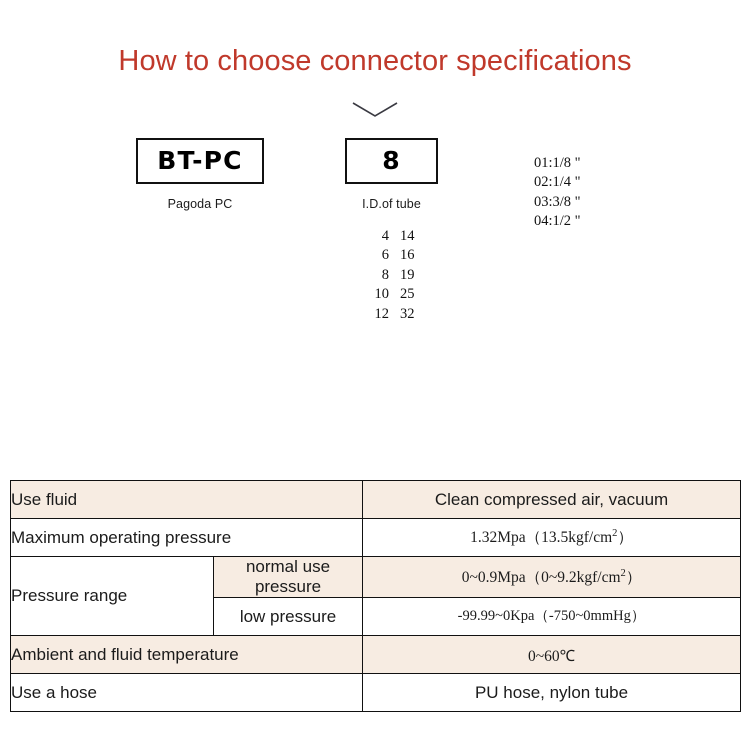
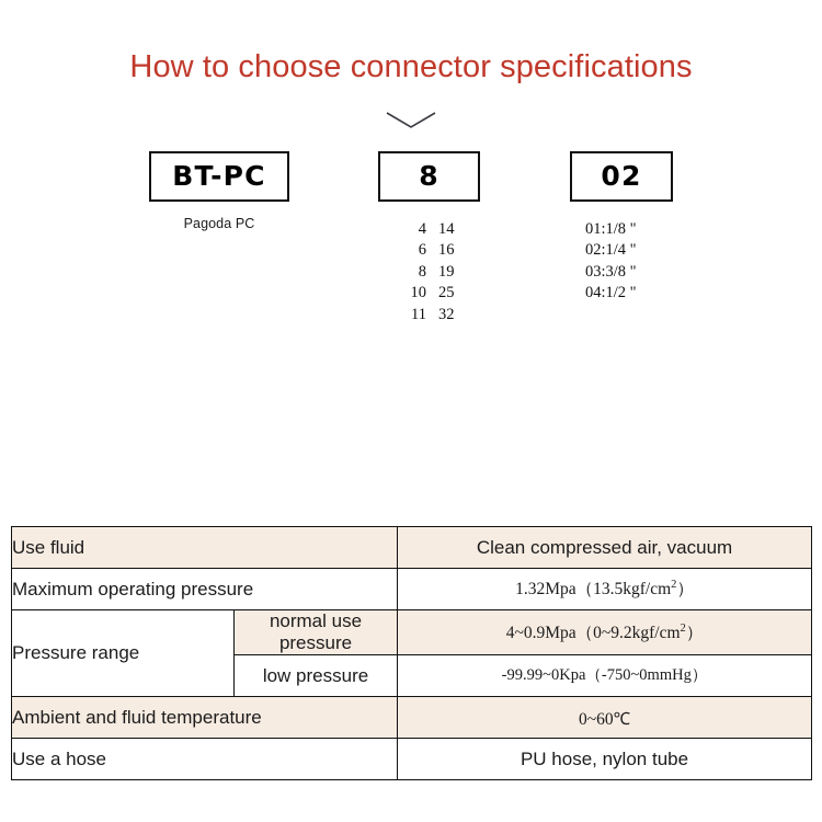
  How to choose connector specifications
  BT-PC
  Pagoda PC
  8
- I.D.of tube
  4
  14
  6
  16
  8
  19
  10
  25
- 12
+ 11
  32
+ 02
  01:1/8 "
  02:1/4 "
  03:3/8 "
  04:1/2 "
  Use fluid	Clean compressed air, vacuum
  Maximum operating pressure	1.32Mpa（13.5kgf/cm2）
- Pressure range	normal use pressure	0~0.9Mpa（0~9.2kgf/cm2）
+ Pressure range	normal use pressure	4~0.9Mpa（0~9.2kgf/cm2）
  low pressure	-99.99~0Kpa（-750~0mmHg）
  Ambient and fluid temperature	0~60℃
  Use a hose	PU hose, nylon tube
